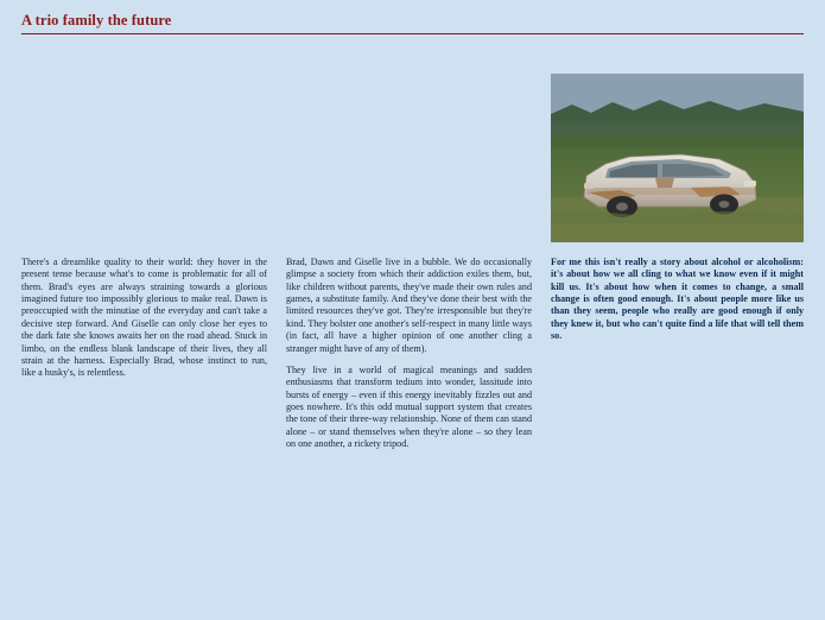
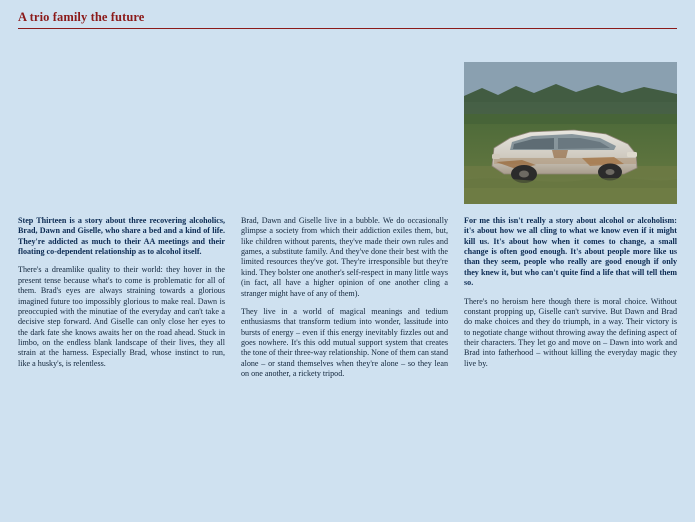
  A trio family the future
+ Step Thirteen is a story about three recovering alcoholics, Brad, Dawn and Giselle, who share a bed and a kind of life. They're addicted as much to their AA meetings and their floating co-dependent relationship as to alcohol itself.
  There's a dreamlike quality to their world: they hover in the present tense because what's to come is problematic for all of them. Brad's eyes are always straining towards a glorious imagined future too impossibly glorious to make real. Dawn is preoccupied with the minutiae of the everyday and can't take a decisive step forward. And Giselle can only close her eyes to the dark fate she knows awaits her on the road ahead. Stuck in limbo, on the endless blank landscape of their lives, they all strain at the harness. Especially Brad, whose instinct to run, like a husky's, is relentless.
  Brad, Dawn and Giselle live in a bubble. We do occasionally glimpse a society from which their addiction exiles them, but, like children without parents, they've made their own rules and games, a substitute family. And they've done their best with the limited resources they've got. They're irresponsible but they're kind. They bolster one another's self-respect in many little ways (in fact, all have a higher opinion of one another cling a stranger might have of any of them).
- They live in a world of magical meanings and sudden enthusiasms that transform tedium into wonder, lassitude into bursts of energy – even if this energy inevitably fizzles out and goes nowhere. It's this odd mutual support system that creates the tone of their three-way relationship. None of them can stand alone – or stand themselves when they're alone – so they lean on one another, a rickety tripod.
+ They live in a world of magical meanings and tedium enthusiasms that transform tedium into wonder, lassitude into bursts of energy – even if this energy inevitably fizzles out and goes nowhere. It's this odd mutual support system that creates the tone of their three-way relationship. None of them can stand alone – or stand themselves when they're alone – so they lean on one another, a rickety tripod.
  For me this isn't really a story about alcohol or alcoholism: it's about how we all cling to what we know even if it might kill us. It's about how when it comes to change, a small change is often good enough. It's about people more like us than they seem, people who really are good enough if only they knew it, but who can't quite find a life that will tell them so.
+ There's no heroism here though there is moral choice. Without constant propping up, Giselle can't survive. But Dawn and Brad do make choices and they do triumph, in a way. Their victory is to negotiate change without throwing away the defining aspect of their characters. They let go and move on – Dawn into work and Brad into fatherhood – without killing the everyday magic they live by.
